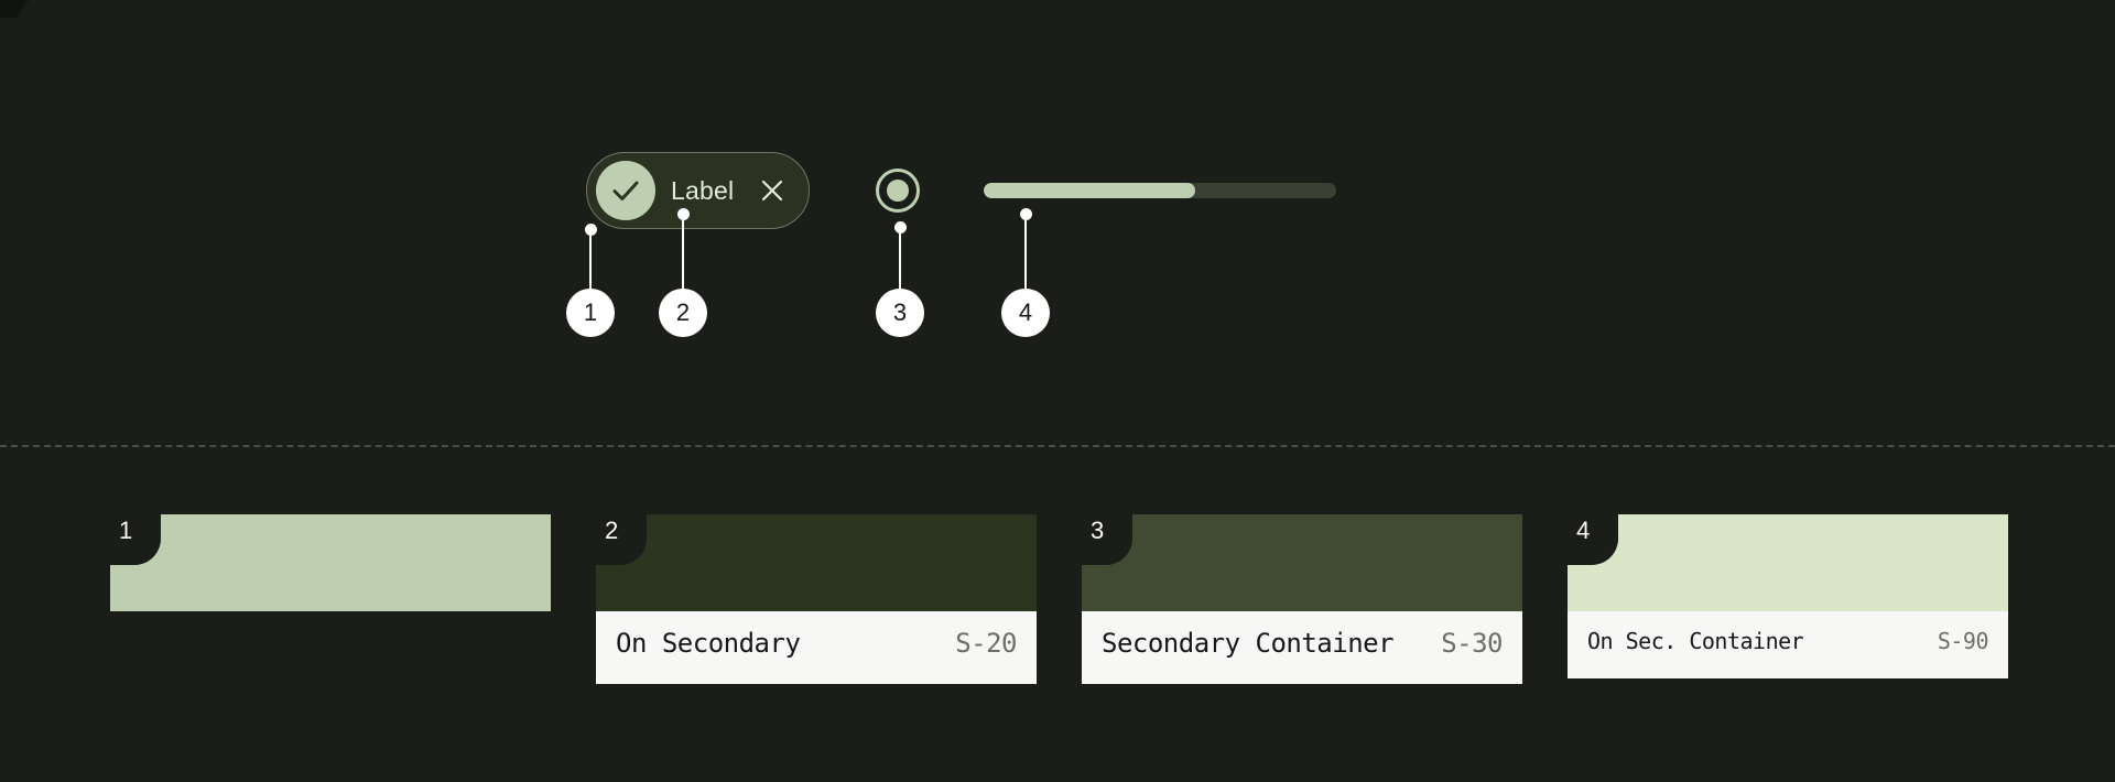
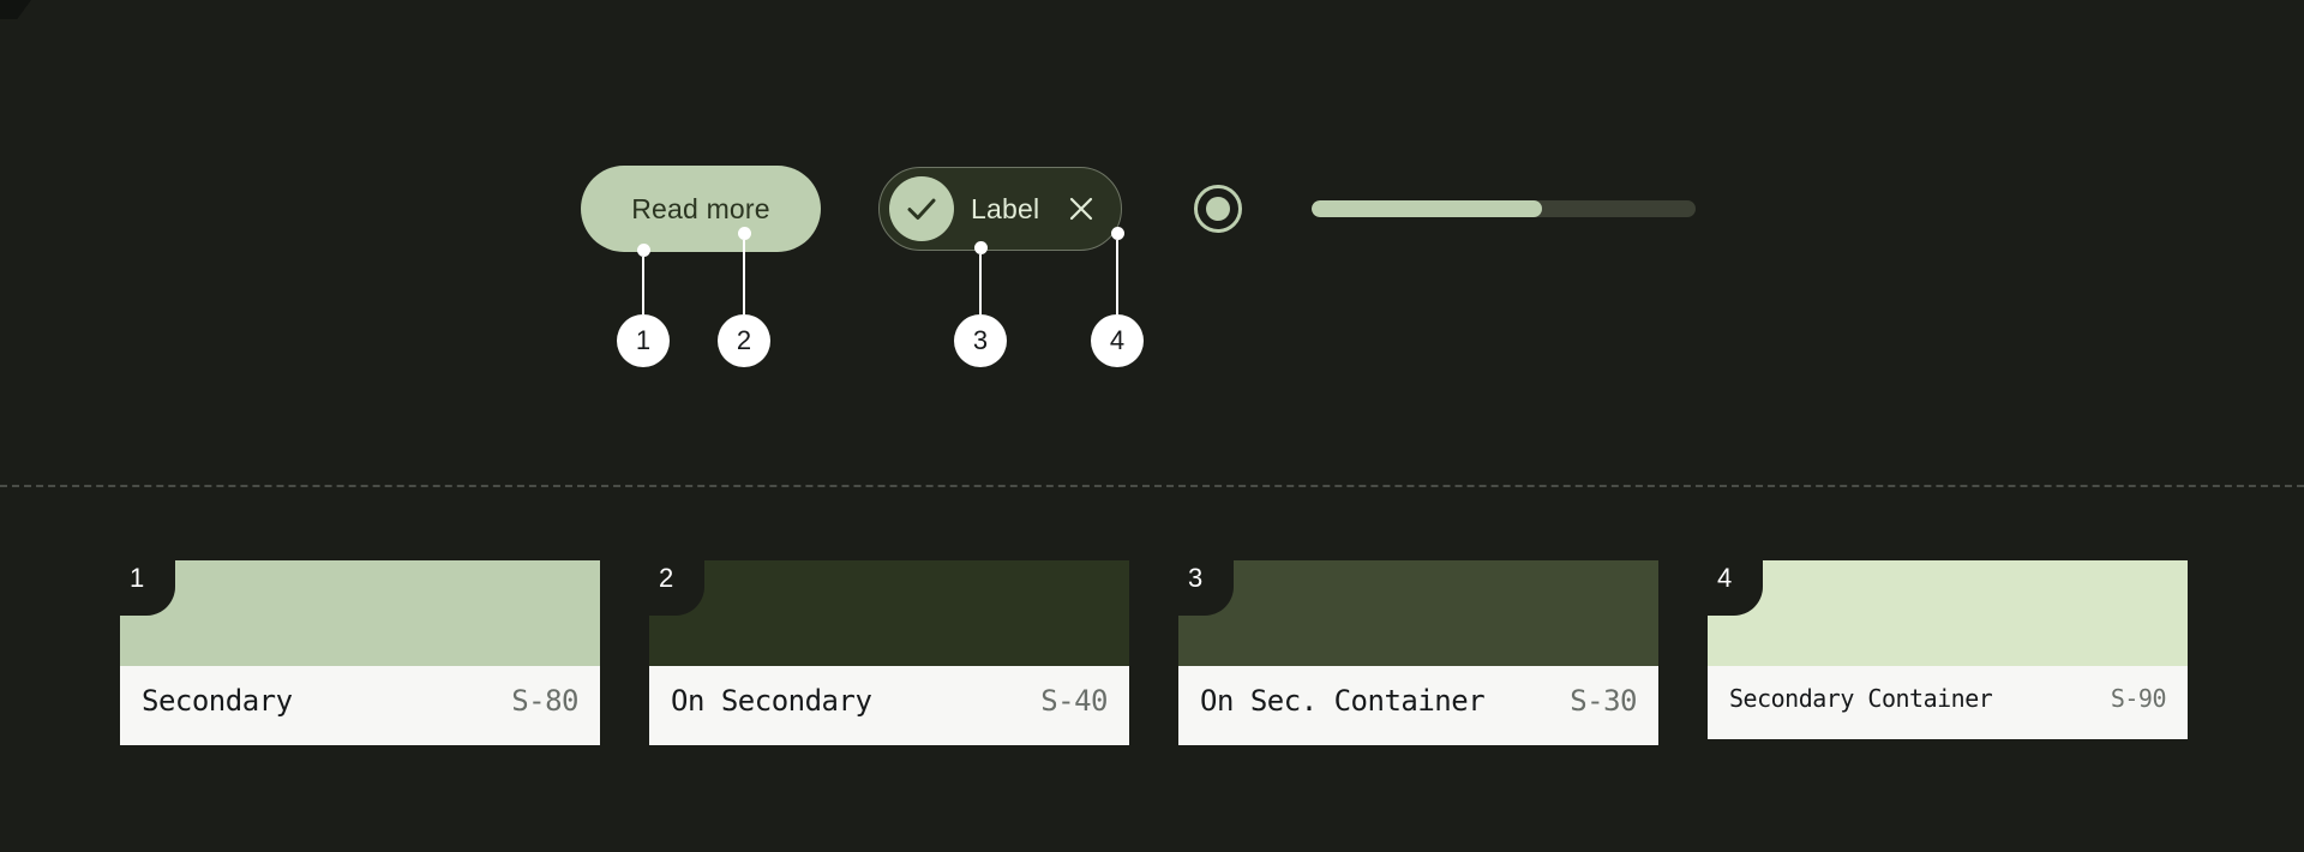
+ Read more
  Label
  1
  2
  3
  4
+ Secondary
+ S-80
  1
  On Secondary
- S-20
+ S-40
  2
- Secondary Container
+ On Sec. Container
  S-30
  3
- On Sec. Container
+ Secondary Container
  S-90
  4
